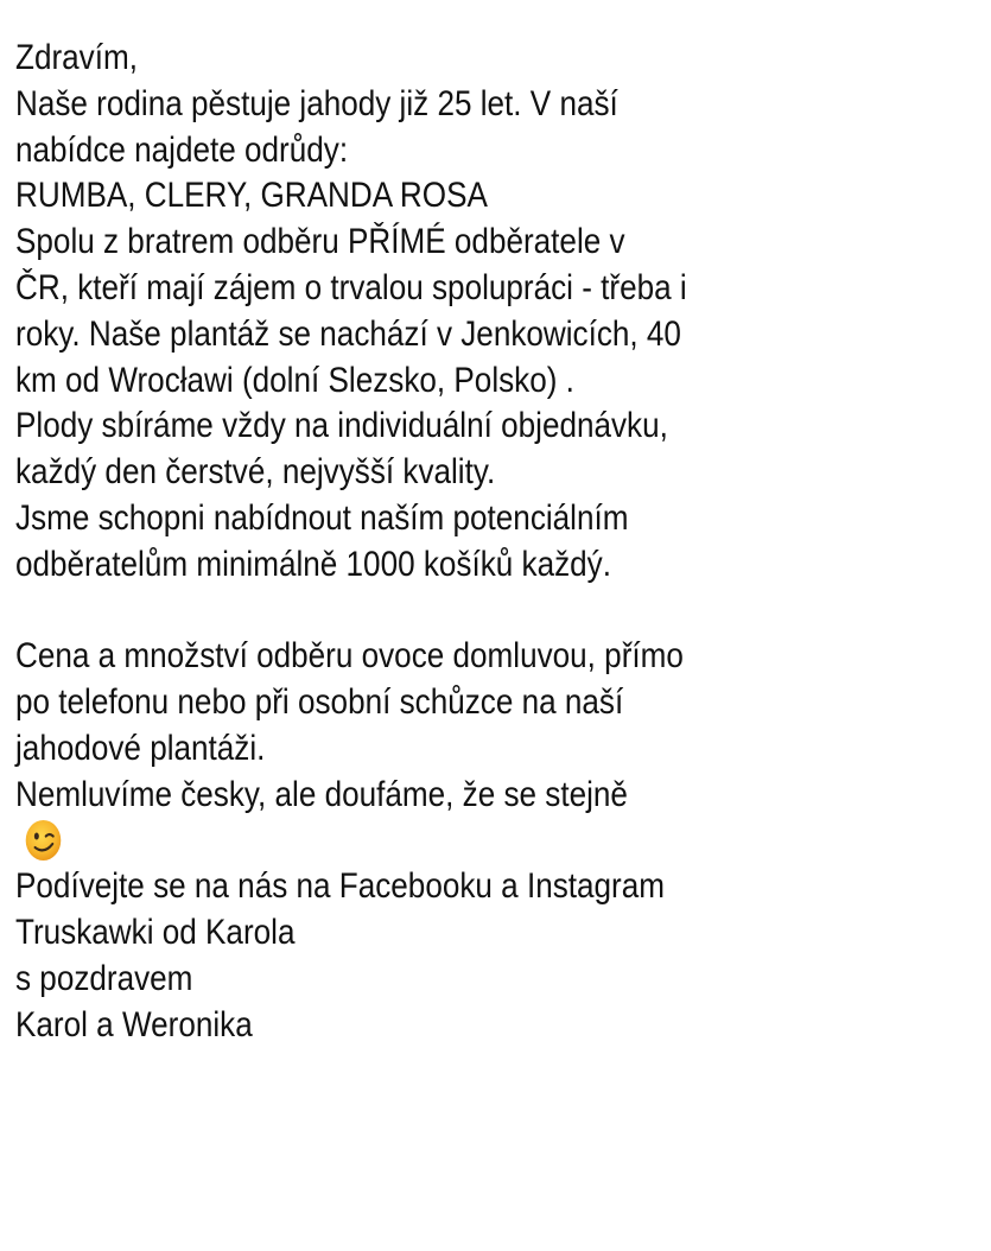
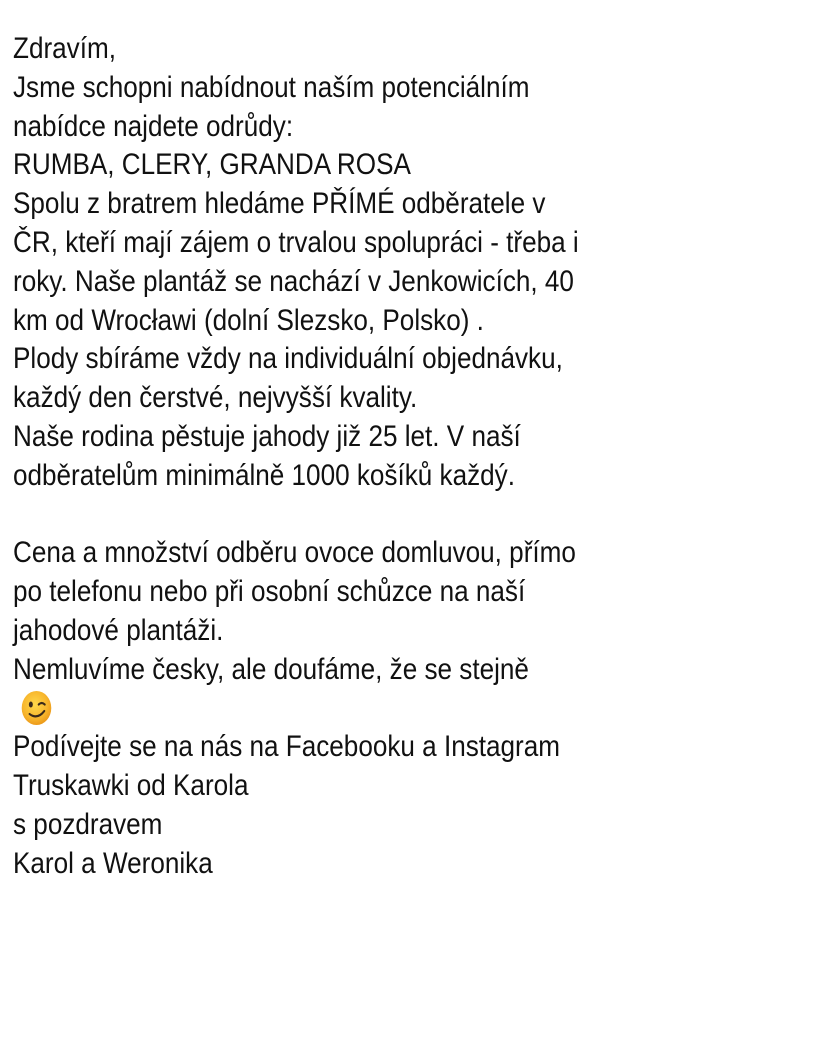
  Zdravím,
- Naše rodina pěstuje jahody již 25 let. V naší
+ Jsme schopni nabídnout naším potenciálním
  nabídce najdete odrůdy:
  RUMBA, CLERY, GRANDA ROSA
- Spolu z bratrem odběru PŘÍMÉ odběratele v
+ Spolu z bratrem hledáme PŘÍMÉ odběratele v
  ČR, kteří mají zájem o trvalou spolupráci - třeba i
  roky. Naše plantáž se nachází v Jenkowicích, 40
  km od Wrocławi (dolní Slezsko, Polsko) .
  Plody sbíráme vždy na individuální objednávku,
  každý den čerstvé, nejvyšší kvality.
- Jsme schopni nabídnout naším potenciálním
+ Naše rodina pěstuje jahody již 25 let. V naší
  odběratelům minimálně 1000 košíků každý.
  Cena a množství odběru ovoce domluvou, přímo
  po telefonu nebo při osobní schůzce na naší
  jahodové plantáži.
  Nemluvíme česky, ale doufáme, že se stejně
  Podívejte se na nás na Facebooku a Instagram
  Truskawki od Karola
  s pozdravem
  Karol a Weronika
